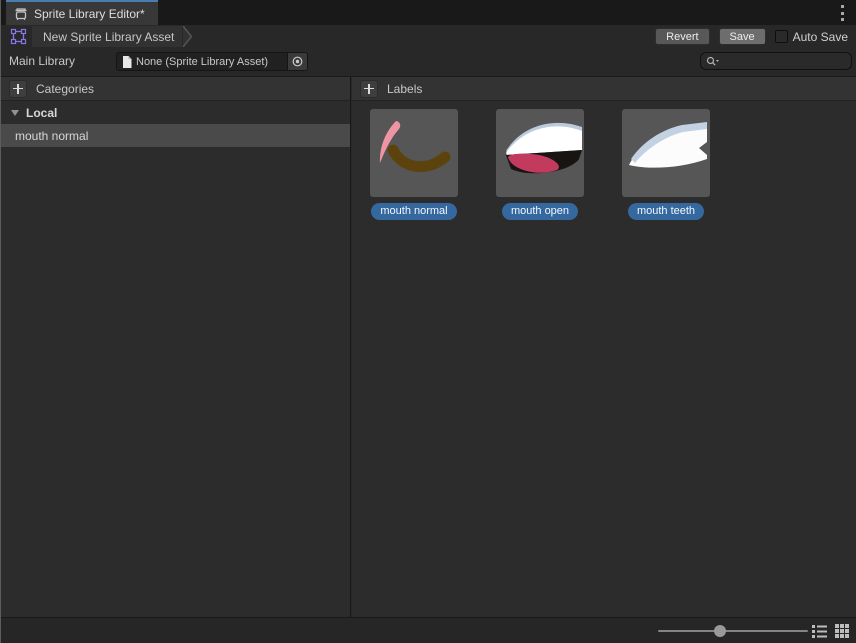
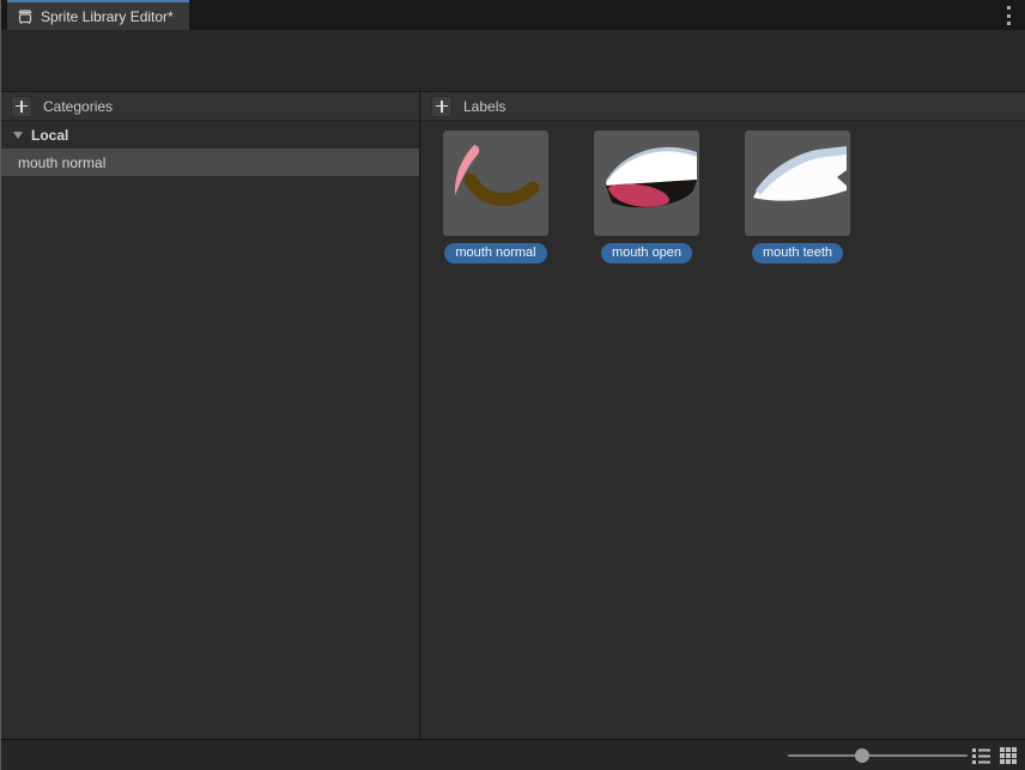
  Sprite Library Editor*
- New Sprite Library Asset
- Revert
- Save
- Auto Save
- Main Library
- None (Sprite Library Asset)
  Categories
  Local
  mouth normal
  Labels
  mouth normal
  mouth open
  mouth teeth
